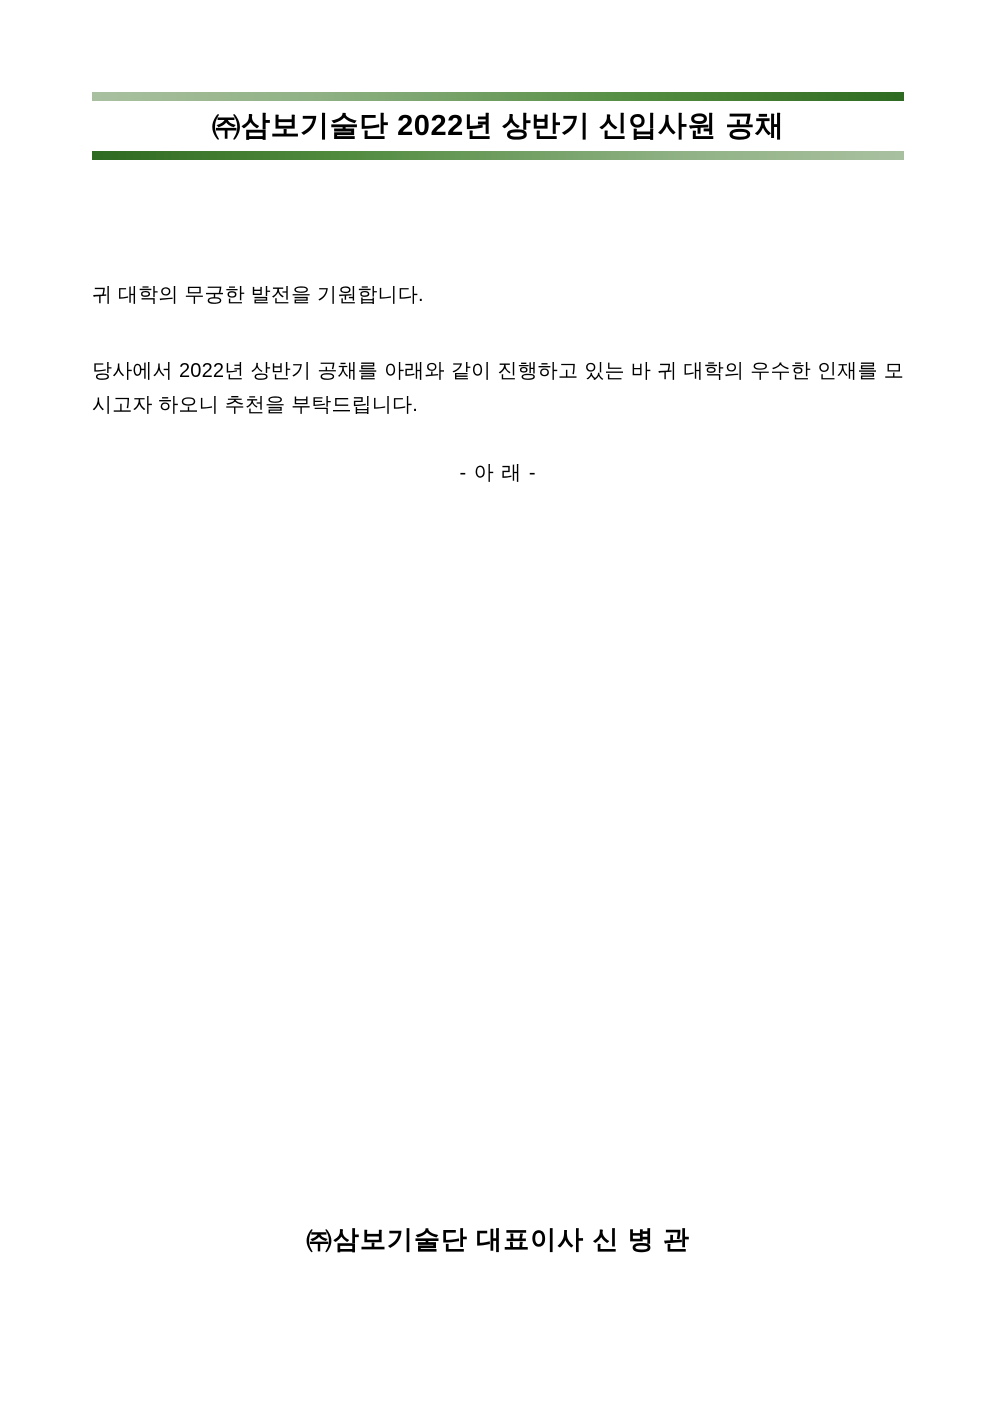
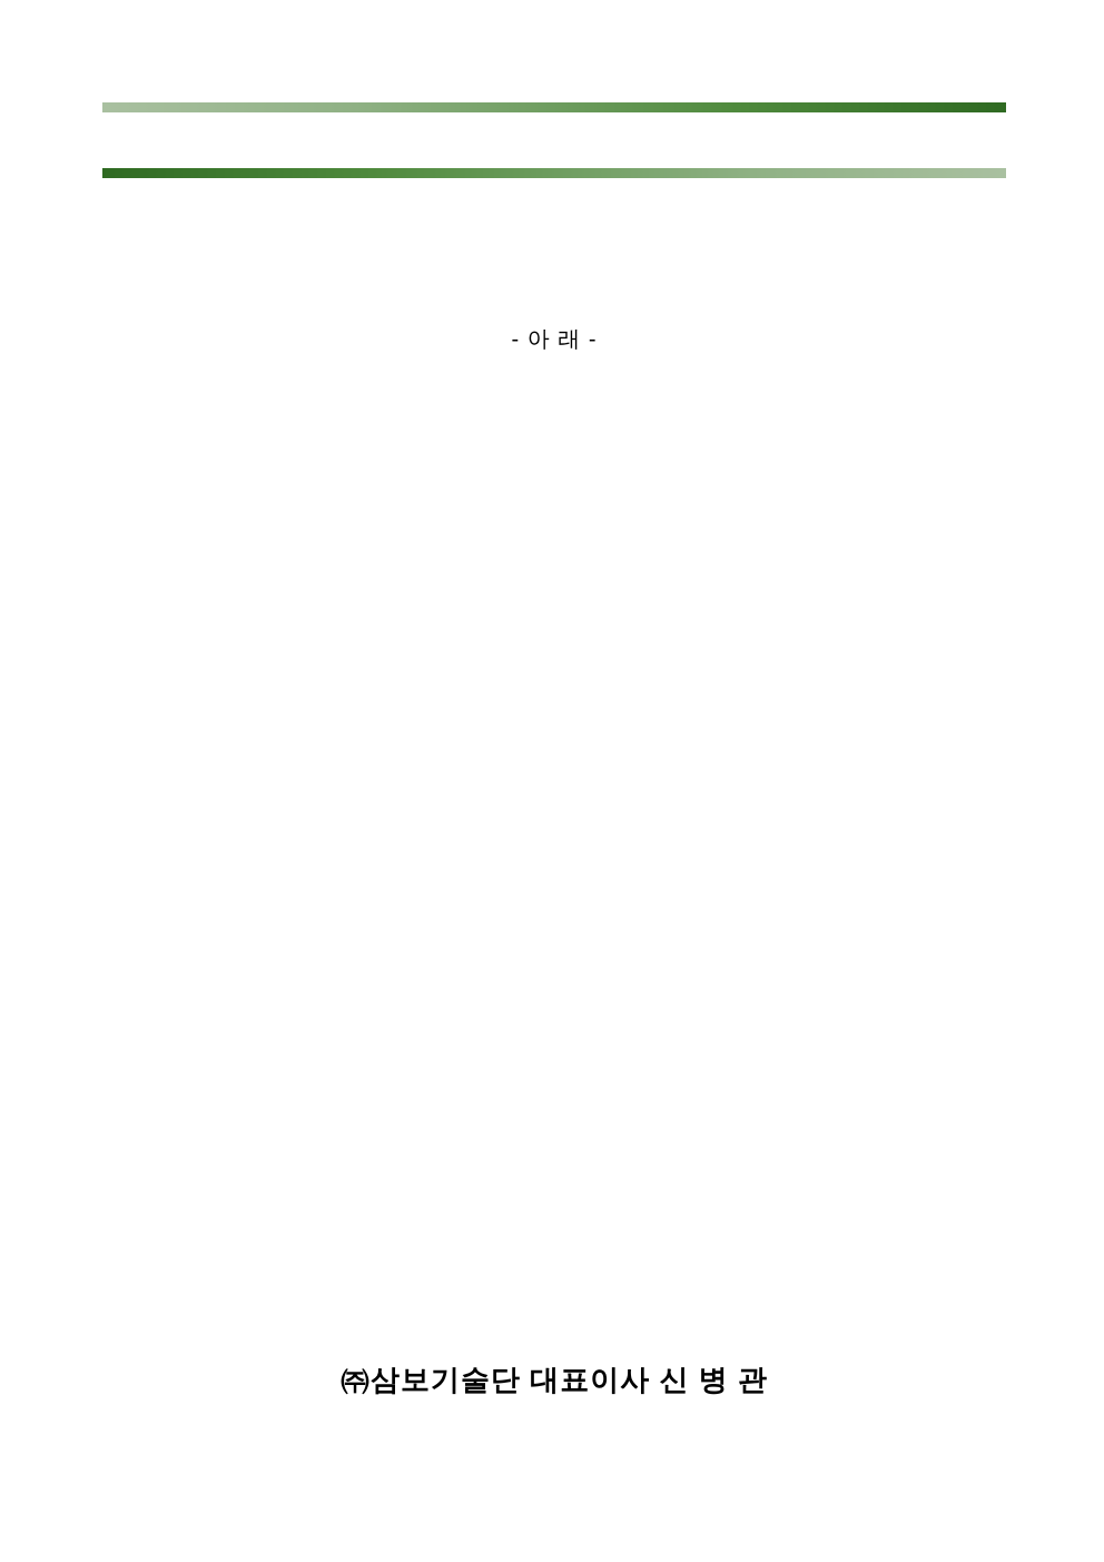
- ㈜삼보기술단 2022년 상반기 신입사원 공채
- 귀 대학의 무궁한 발전을 기원합니다.
- 당사에서 2022년 상반기 공채를 아래와 같이 진행하고 있는 바 귀 대학의 우수한 인재를 모시고자 하오니 추천을 부탁드립니다.
  - 아 래 -
  ㈜삼보기술단 대표이사 신 병 관
